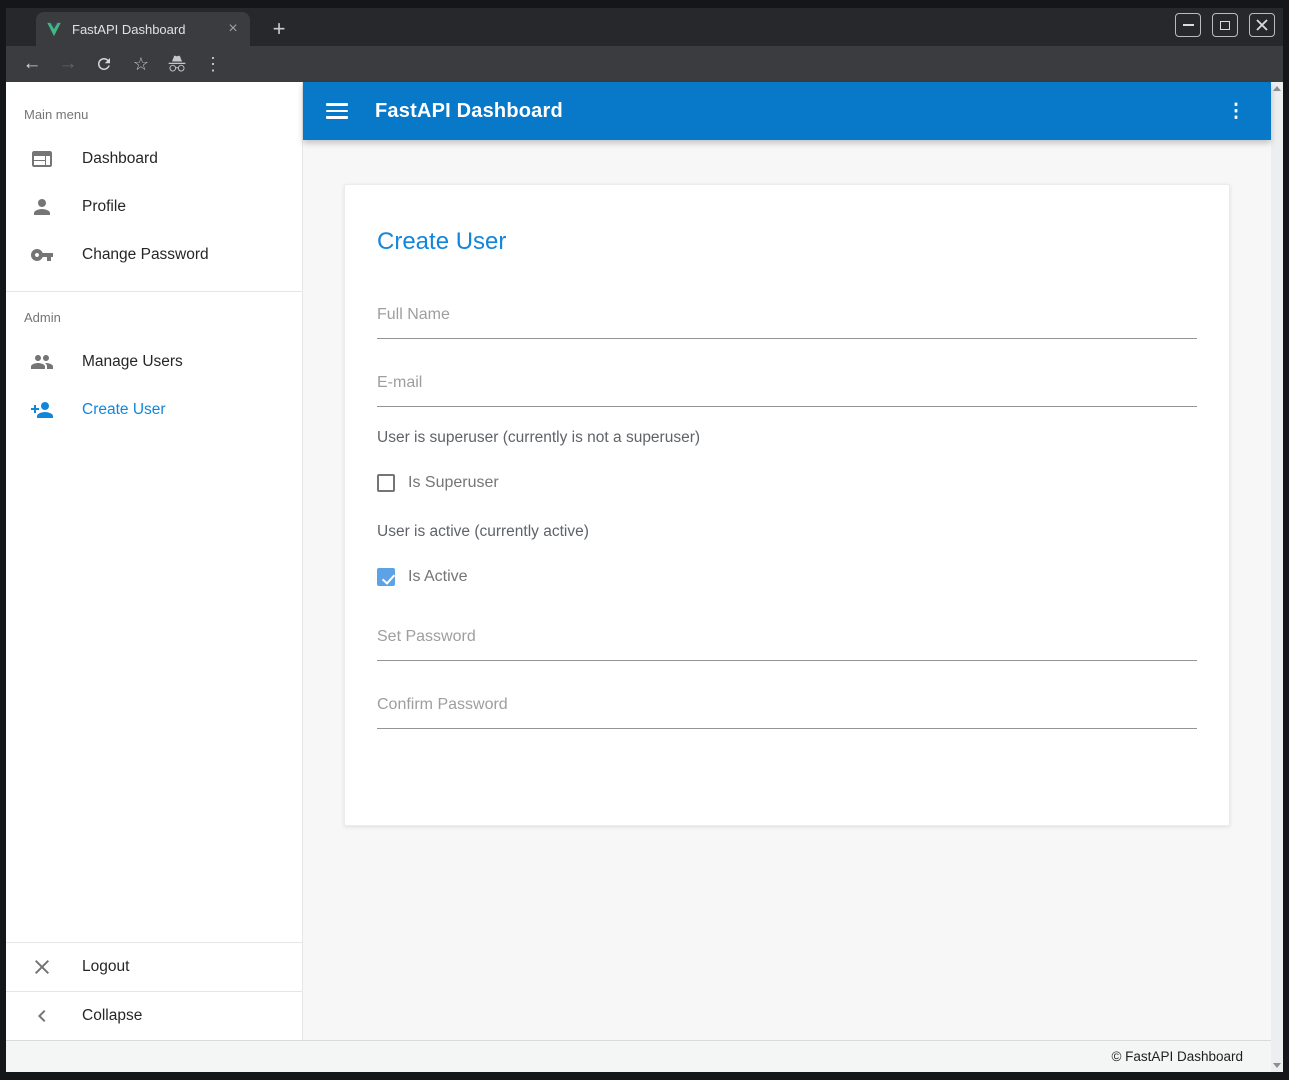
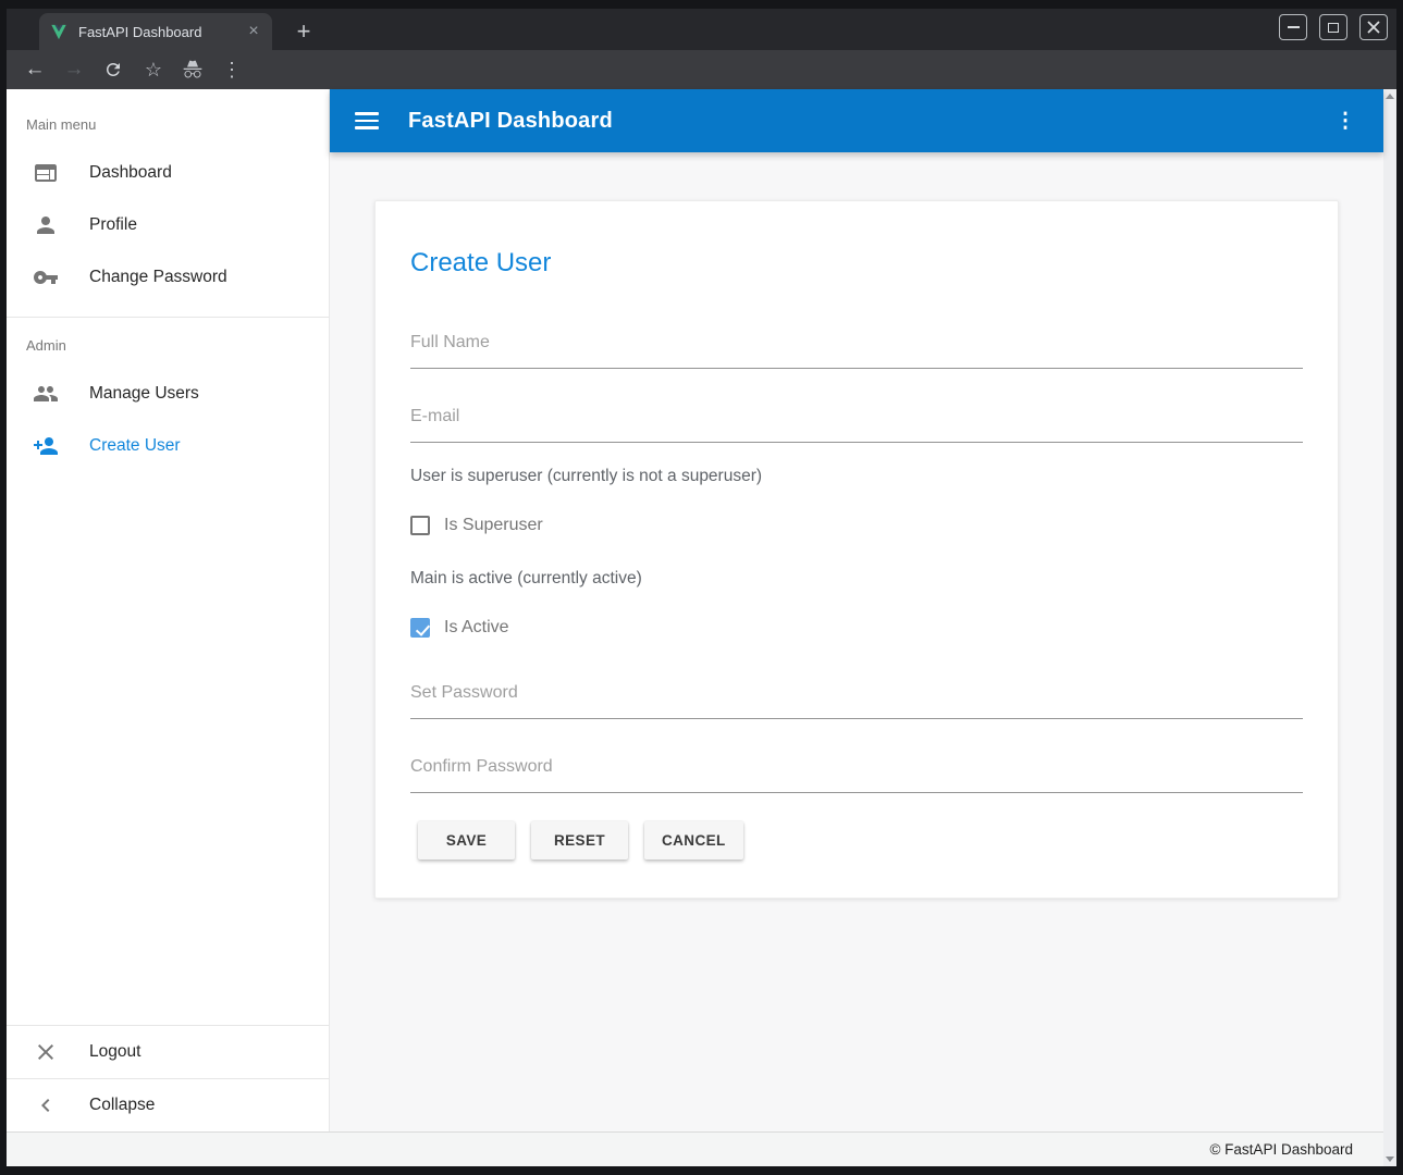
  FastAPI Dashboard
  ×
  +
  ←
  →
  ☆
  ⋮
  Main menu
  Dashboard
  Profile
  Change Password
  Admin
  Manage Users
  Create User
  Logout
  Collapse
  FastAPI Dashboard
  ⋮
  Create User
  Full Name
  E-mail
  User is superuser (currently is not a superuser)
  Is Superuser
- User is active (currently active)
+ Main is active (currently active)
  Is Active
  Set Password
  Confirm Password
+ SAVE
+ RESET
+ CANCEL
  © FastAPI Dashboard
